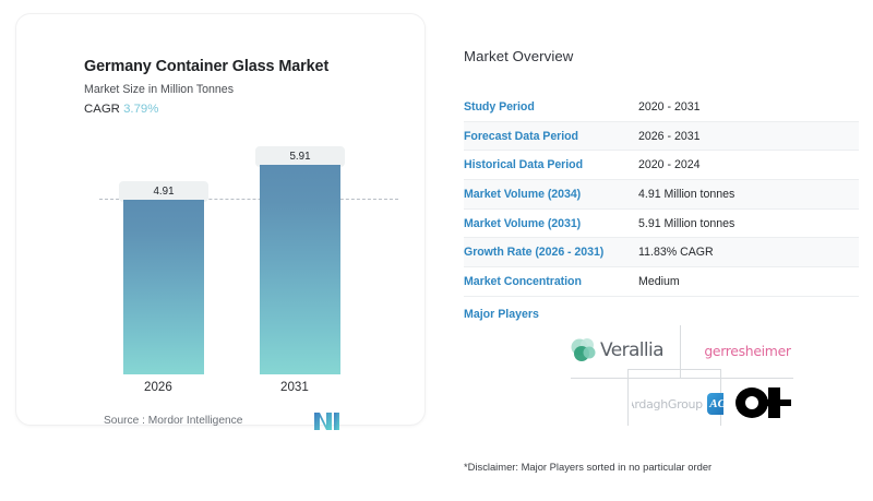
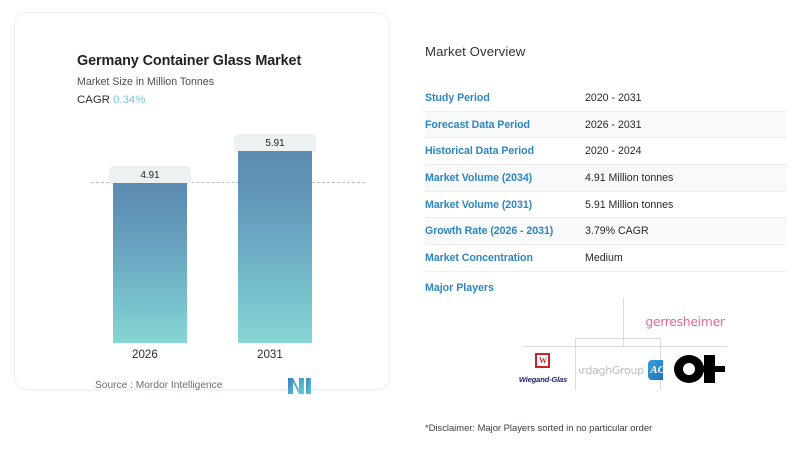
  Germany Container Glass Market
  Market Size in Million Tonnes
- CAGR 3.79%
+ CAGR 0.34%
  4.91
  5.91
  2026
  2031
  Source : Mordor Intelligence
  Market Overview
  Study Period
  2020 - 2031
  Forecast Data Period
  2026 - 2031
  Historical Data Period
  2020 - 2024
  Market Volume (2034)
  4.91 Million tonnes
  Market Volume (2031)
  5.91 Million tonnes
  Growth Rate (2026 - 2031)
- 11.83% CAGR
+ 3.79% CAGR
  Market Concentration
  Medium
  Major Players
- Verallia
  gerresheimer
+ W
+ Wiegand-Glas
  rdaghGroup
  AG
  *Disclaimer: Major Players sorted in no particular order
